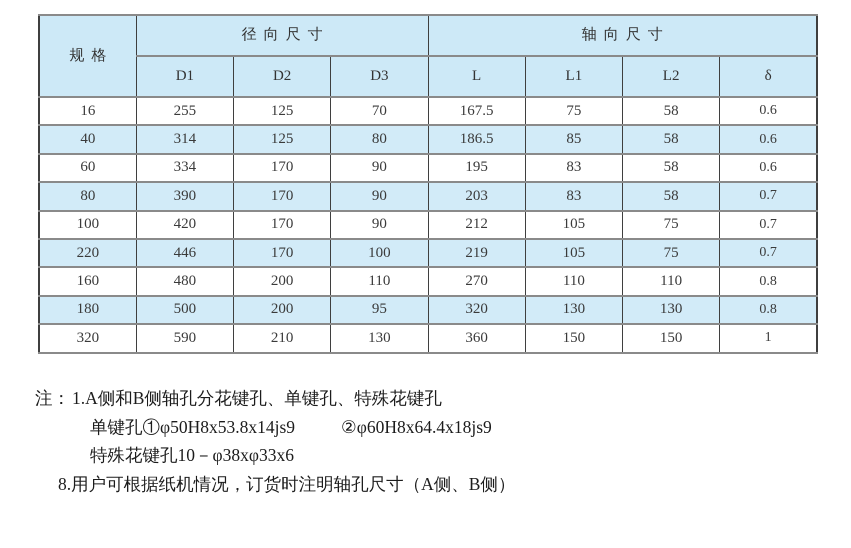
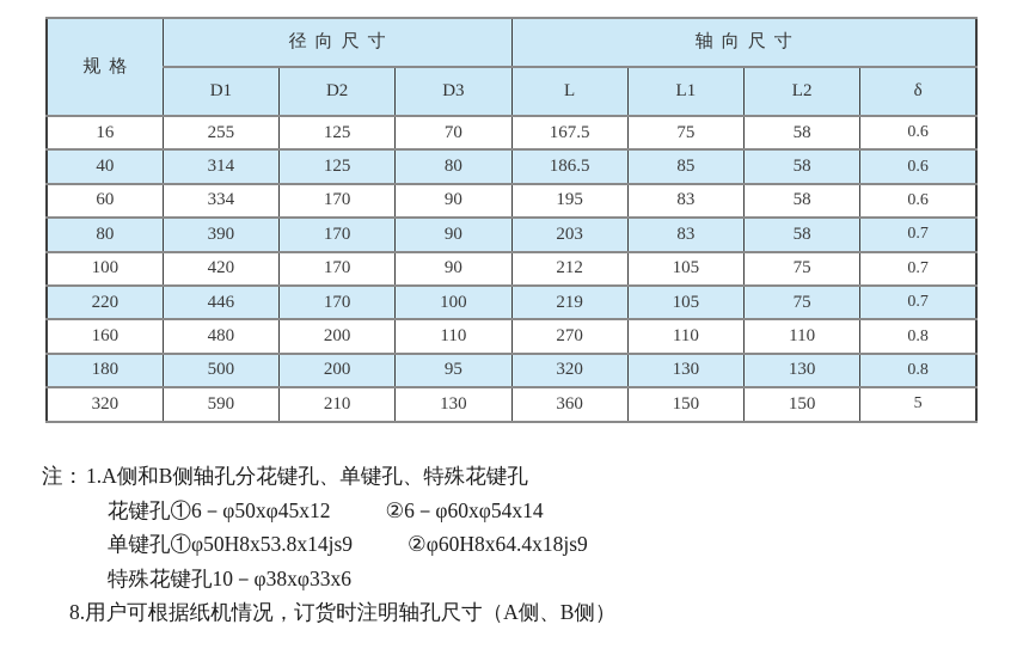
  规格	径向尺寸	轴向尺寸
  D1	D2	D3	L	L1	L2	δ
  16	255	125	70	167.5	75	58	0.6
  40	314	125	80	186.5	85	58	0.6
  60	334	170	90	195	83	58	0.6
  80	390	170	90	203	83	58	0.7
  100	420	170	90	212	105	75	0.7
  220	446	170	100	219	105	75	0.7
  160	480	200	110	270	110	110	0.8
  180	500	200	95	320	130	130	0.8
- 320	590	210	130	360	150	150	1
+ 320	590	210	130	360	150	150	5
  注：1.A侧和B侧轴孔分花键孔、单键孔、特殊花键孔
+ 花键孔①6－φ50xφ45x12 ②6－φ60xφ54x14
  单键孔①φ50H8x53.8x14js9 ②φ60H8x64.4x18js9
  特殊花键孔10－φ38xφ33x6
  8.用户可根据纸机情况，订货时注明轴孔尺寸（A侧、B侧）
